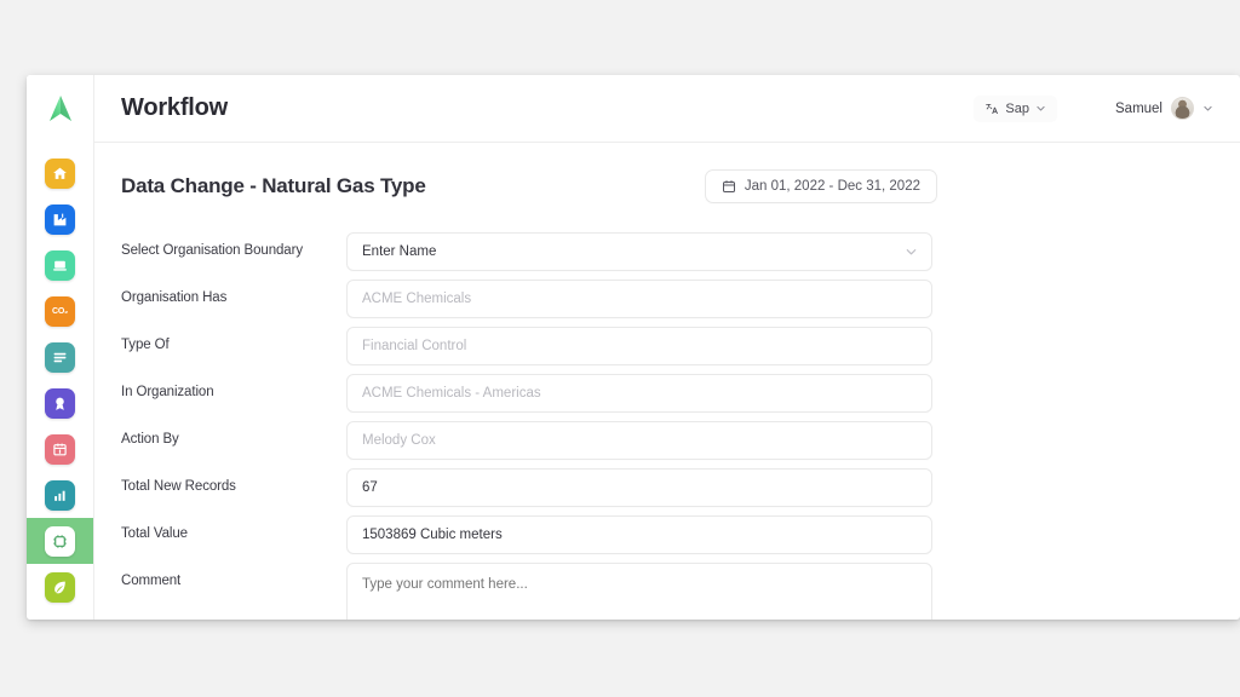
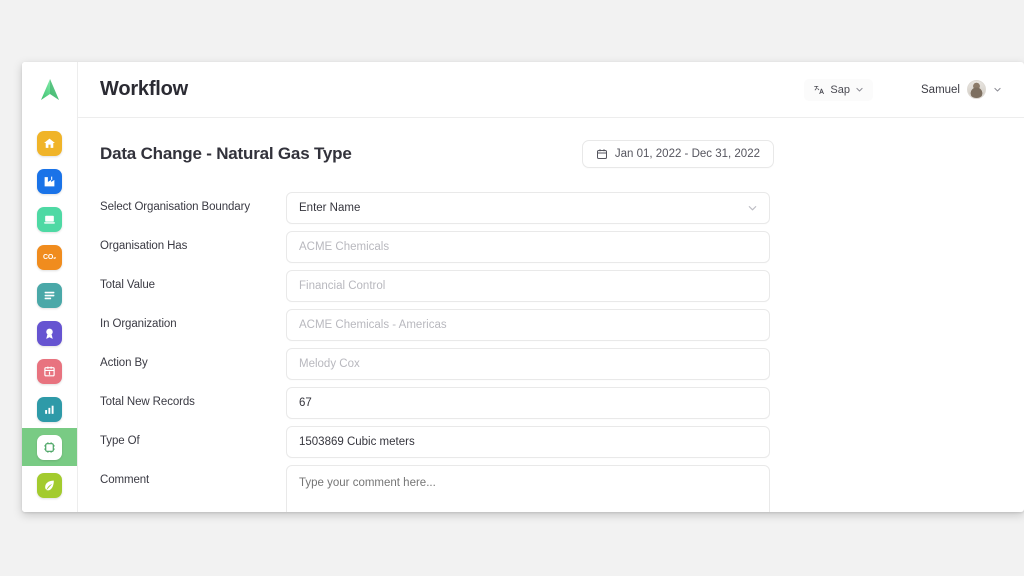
  Workflow
  Sap
  Samuel
  Data Change - Natural Gas Type
  Jan 01, 2022 - Dec 31, 2022
  Select Organisation Boundary
  Enter Name
  Organisation Has
  ACME Chemicals
- Type Of
+ Total Value
  Financial Control
  In Organization
  ACME Chemicals - Americas
  Action By
  Melody Cox
  Total New Records
  67
- Total Value
+ Type Of
  1503869 Cubic meters
  Comment
  Type your comment here...
